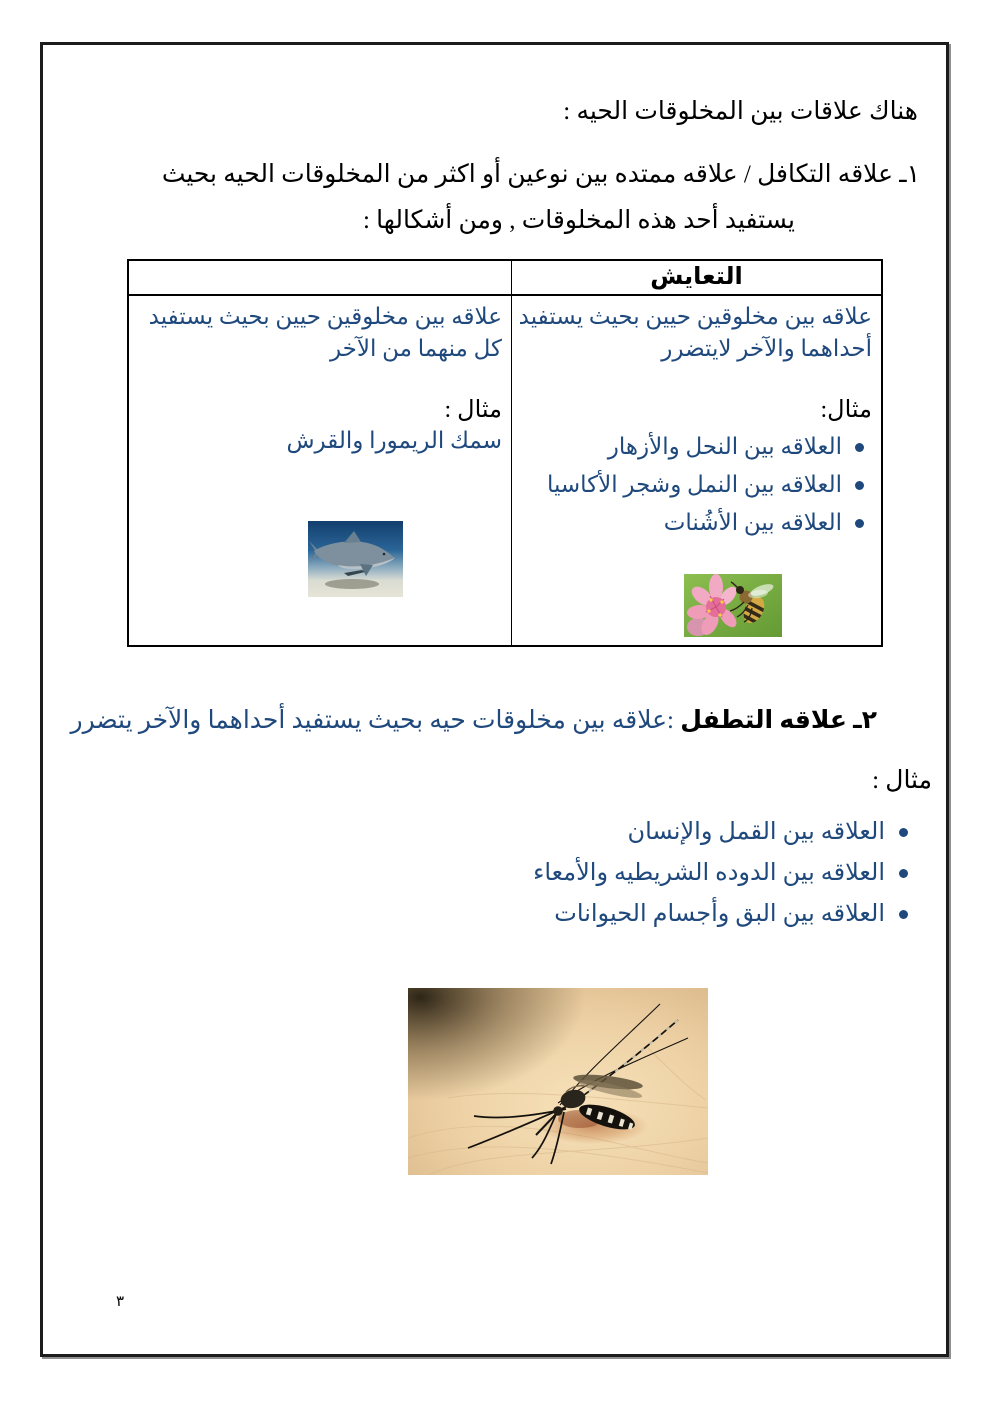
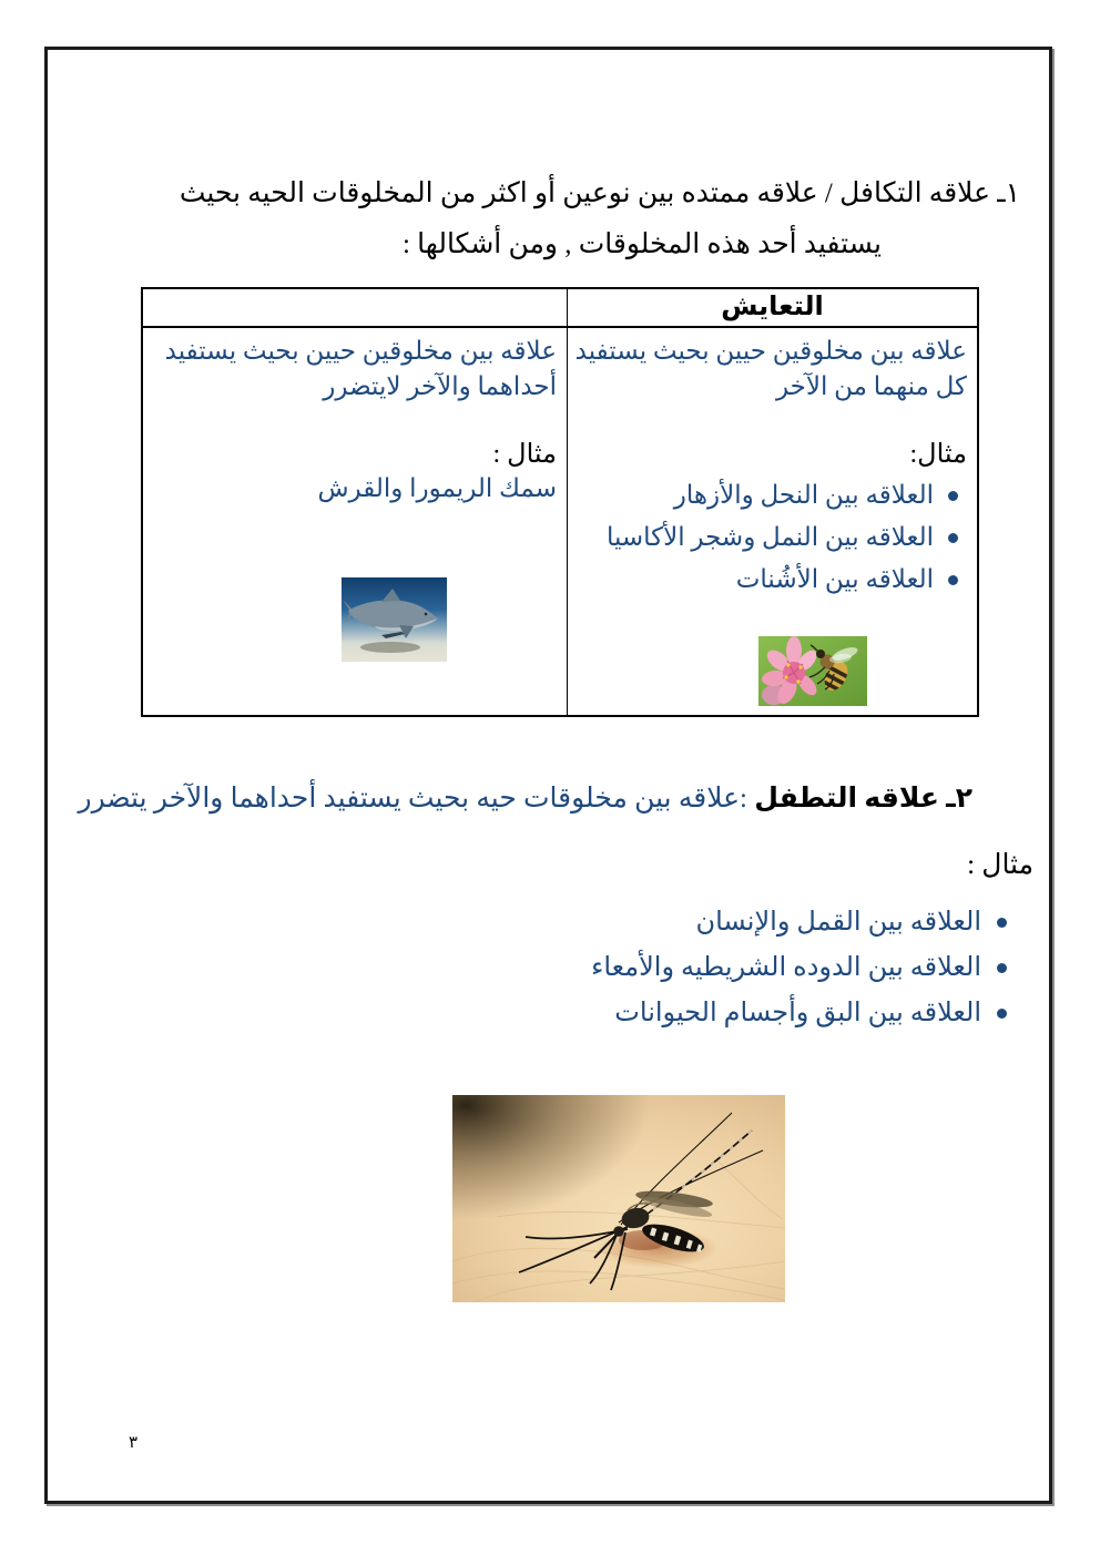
- هناك علاقات بين المخلوقات الحيه :
  ١ـ علاقه التكافل / علاقه ممتده بين نوعين أو اكثر من المخلوقات الحيه بحيث
  يستفيد أحد هذه المخلوقات , ومن أشكالها :
  التعايش
- علاقه بين مخلوقين حيين بحيث يستفيد أحداهما والآخر لايتضرر
+ علاقه بين مخلوقين حيين بحيث يستفيد كل منهما من الآخر
  مثال:
  العلاقه بين النحل والأزهار
  العلاقه بين النمل وشجر الأكاسيا
  العلاقه بين الأشُنات
- علاقه بين مخلوقين حيين بحيث يستفيد كل منهما من الآخر
+ علاقه بين مخلوقين حيين بحيث يستفيد أحداهما والآخر لايتضرر
  مثال :
  سمك الريمورا والقرش
  ٢ـ علاقه التطفل :علاقه بين مخلوقات حيه بحيث يستفيد أحداهما والآخر يتضرر
  مثال :
  العلاقه بين القمل والإنسان
  العلاقه بين الدوده الشريطيه والأمعاء
  العلاقه بين البق وأجسام الحيوانات
  ٣
